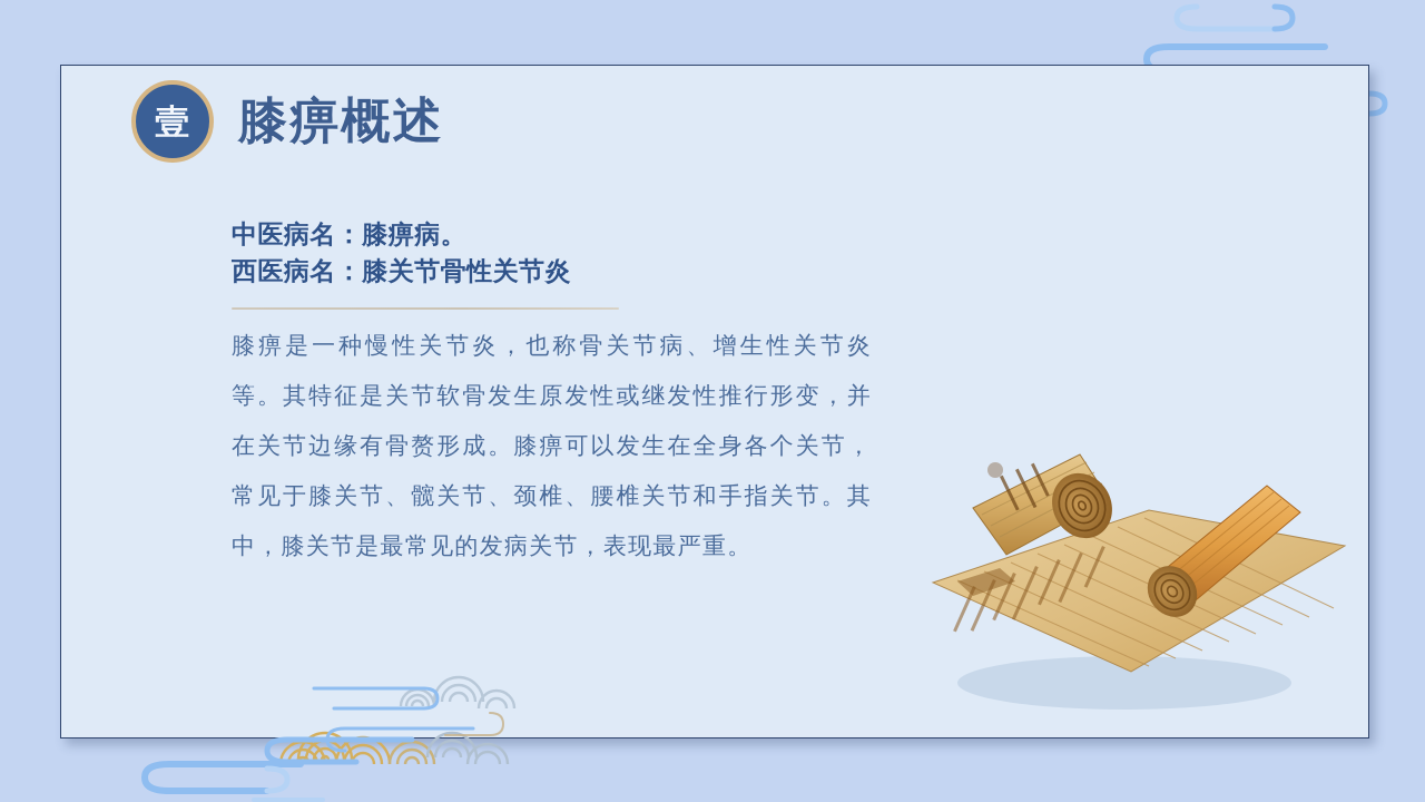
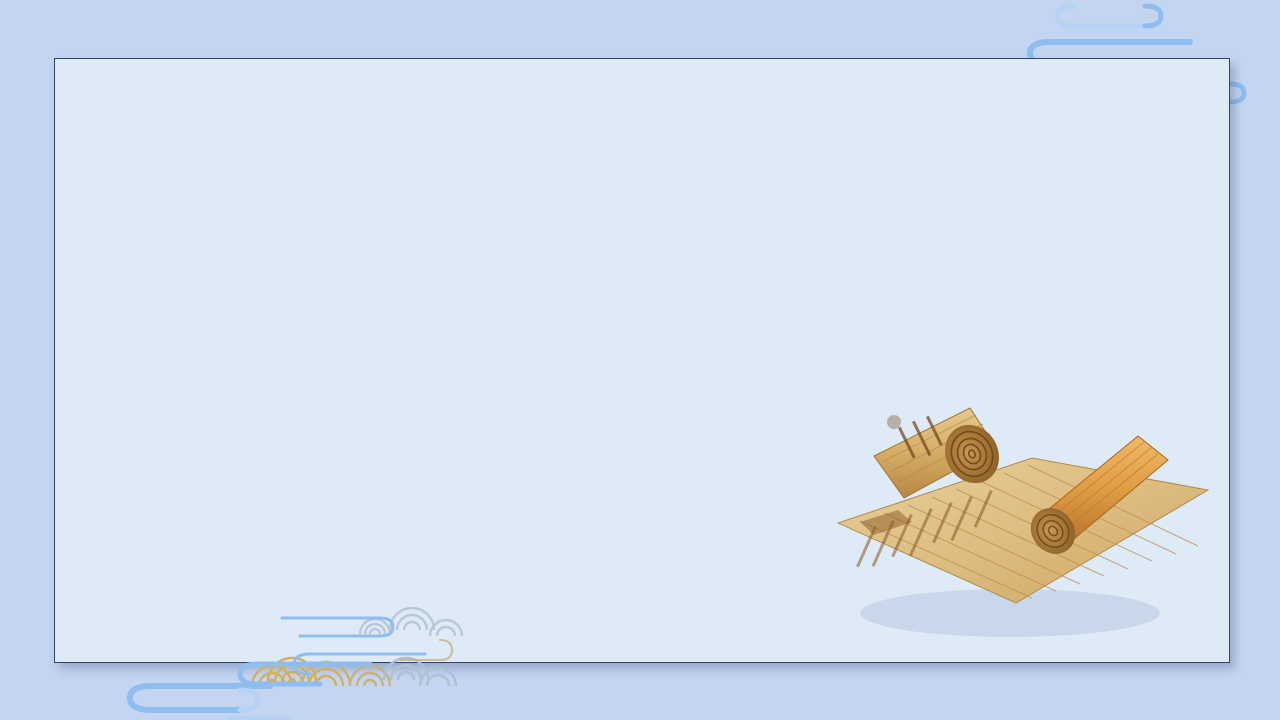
- 壹
- 膝痹概述
- 中医病名：膝痹病。
- 西医病名：膝关节骨性关节炎
- 膝痹是一种慢性关节炎，也称骨关节病、增生性关节炎等。其特征是关节软骨发生原发性或继发性推行形变，并在关节边缘有骨赘形成。膝痹可以发生在全身各个关节，常见于膝关节、髋关节、颈椎、腰椎关节和手指关节。其中，膝关节是最常见的发病关节，表现最严重。
